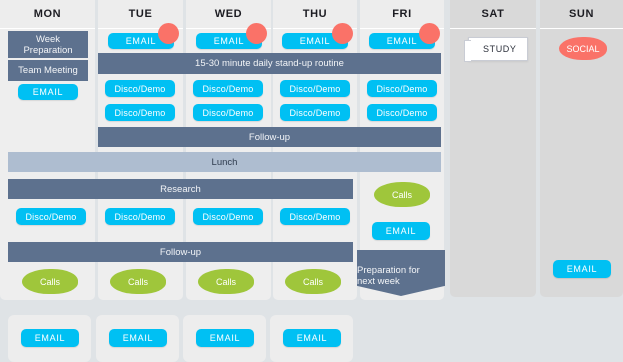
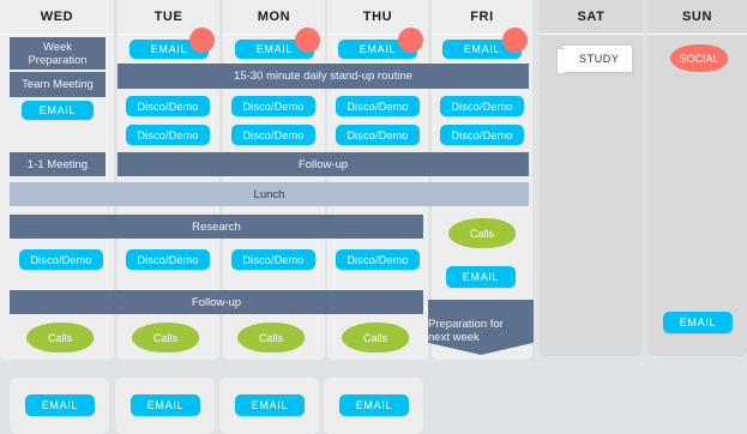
- MON
+ WED
  TUE
- WED
+ MON
  THU
  FRI
  SAT
  SUN
  Week
  Preparation
  Team Meeting
  EMAIL
+ 1-1 Meeting
  EMAIL
  EMAIL
  EMAIL
  EMAIL
  15-30 minute daily stand-up routine
  Disco/Demo
  Disco/Demo
  Disco/Demo
  Disco/Demo
  Disco/Demo
  Disco/Demo
  Disco/Demo
  Disco/Demo
  Follow-up
  Lunch
  Research
  Disco/Demo
  Disco/Demo
  Disco/Demo
  Disco/Demo
  Follow-up
  Calls
  Calls
  Calls
  Calls
  Calls
  EMAIL
  Preparation for
  next week
  STUDY
  SOCIAL
  EMAIL
  EMAIL
  EMAIL
  EMAIL
  EMAIL
